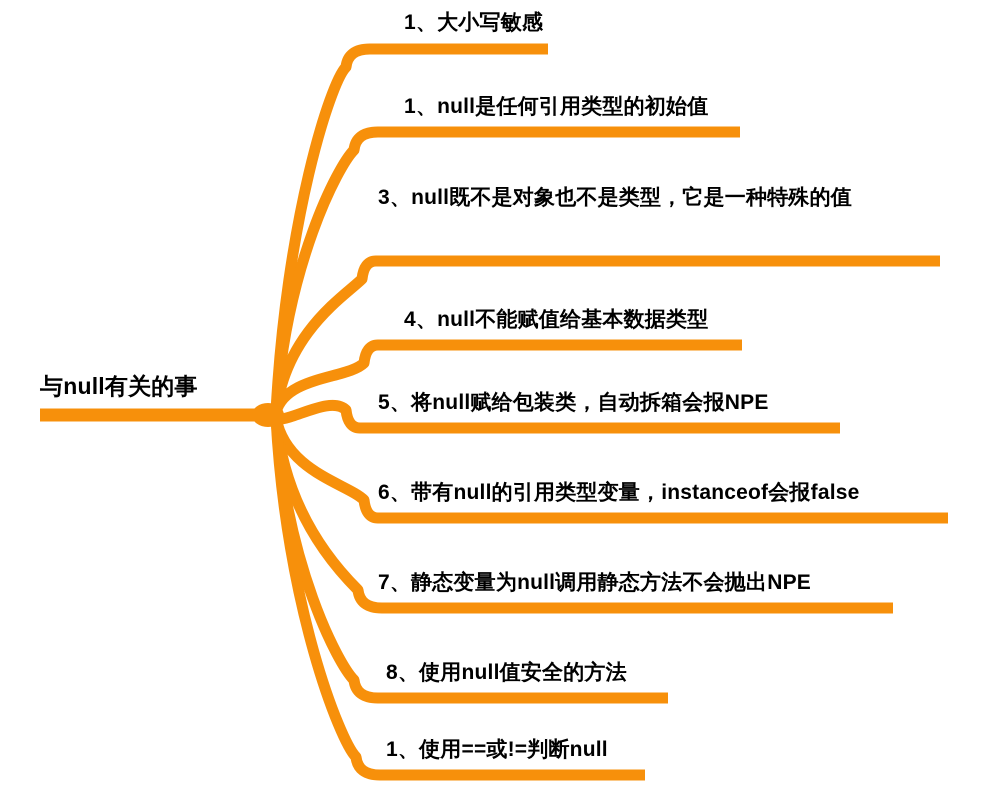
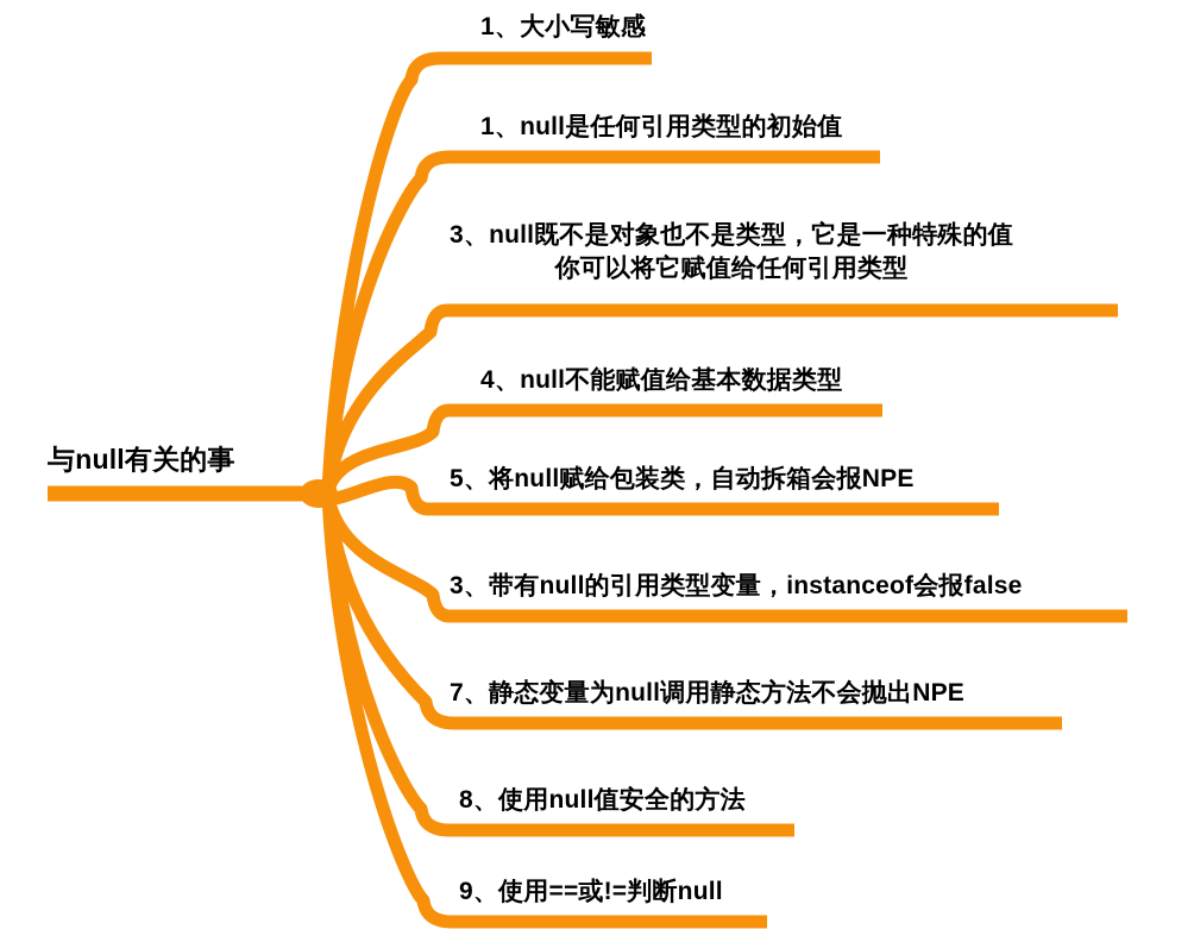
  与null有关的事
  1、大小写敏感
  1、null是任何引用类型的初始值
  3、null既不是对象也不是类型，它是一种特殊的值
+ 你可以将它赋值给任何引用类型
  4、null不能赋值给基本数据类型
  5、将null赋给包装类，自动拆箱会报NPE
- 6、带有null的引用类型变量，instanceof会报false
+ 3、带有null的引用类型变量，instanceof会报false
  7、静态变量为null调用静态方法不会抛出NPE
  8、使用null值安全的方法
- 1、使用==或!=判断null
+ 9、使用==或!=判断null
